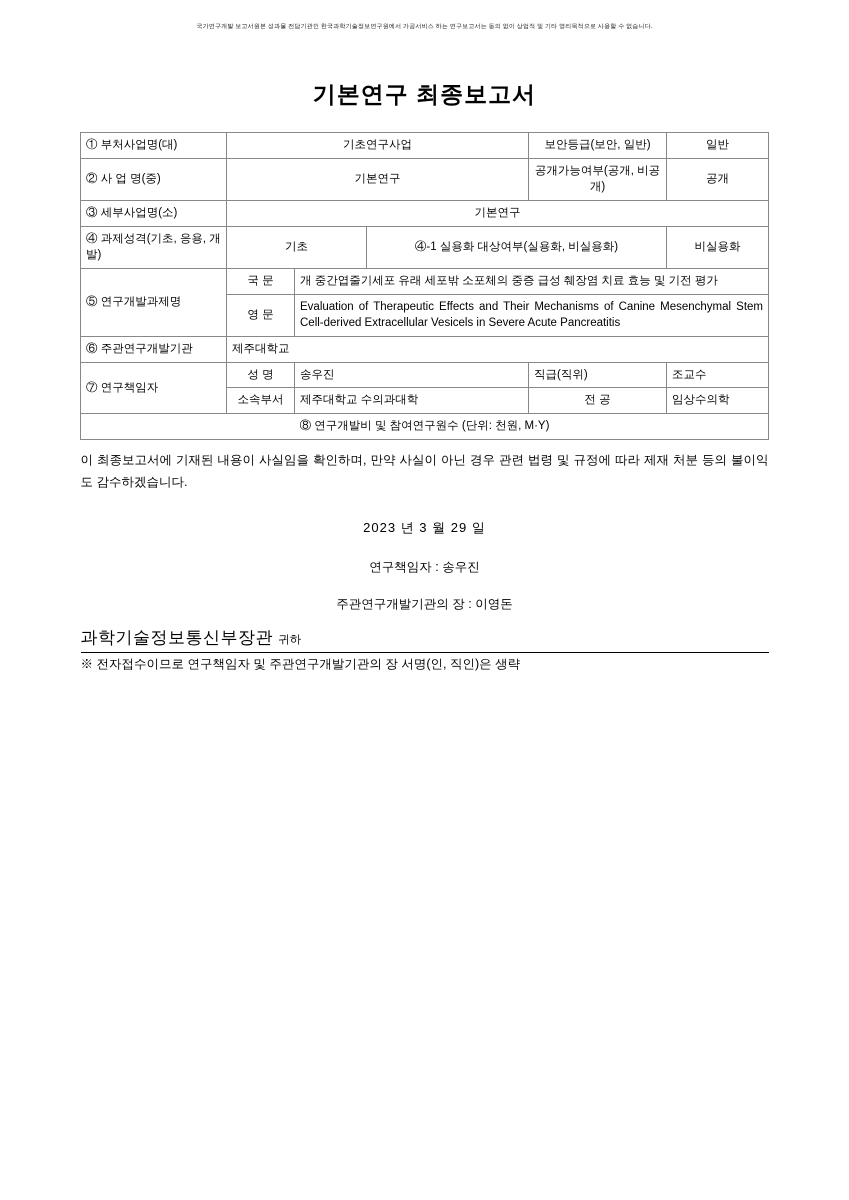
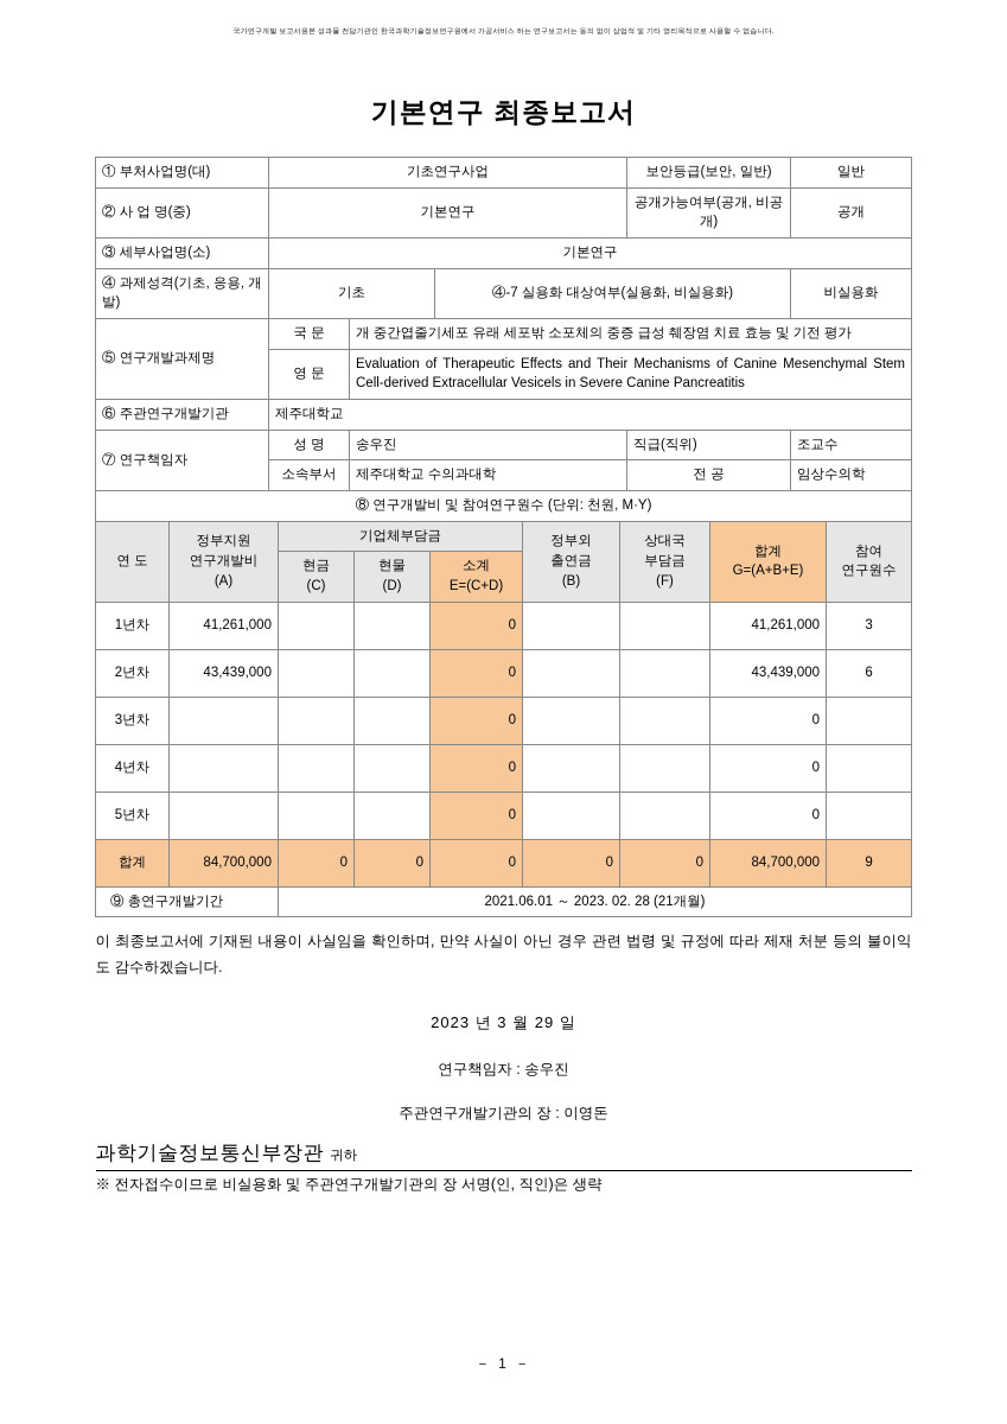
  기본연구 최종보고서
  ① 부처사업명(대)	기초연구사업	보안등급(보안, 일반)	일반
  ② 사 업 명(중)	기본연구	공개가능여부(공개, 비공개)	공개
  ③ 세부사업명(소)	기본연구
- ④ 과제성격(기초, 응용, 개발)	기초	④-1 실용화 대상여부(실용화, 비실용화)	비실용화
+ ④ 과제성격(기초, 응용, 개발)	기초	④-7 실용화 대상여부(실용화, 비실용화)	비실용화
  ⑤ 연구개발과제명	국 문	개 중간엽줄기세포 유래 세포밖 소포체의 중증 급성 췌장염 치료 효능 및 기전 평가
- 영 문	Evaluation of Therapeutic Effects and Their Mechanisms of Canine Mesenchymal Stem Cell-derived Extracellular Vesicels in Severe Acute Pancreatitis
+ 영 문	Evaluation of Therapeutic Effects and Their Mechanisms of Canine Mesenchymal Stem Cell-derived Extracellular Vesicels in Severe Canine Pancreatitis
  ⑥ 주관연구개발기관	제주대학교
  ⑦ 연구책임자	성 명	송우진	직급(직위)	조교수
  소속부서	제주대학교 수의과대학	전 공	임상수의학
  ⑧ 연구개발비 및 참여연구원수 (단위: 천원, M·Y)
+ 연 도	정부지원 연구개발비 (A)	기업체부담금	정부외 출연금 (B)	상대국 부담금 (F)	합계 G=(A+B+E)	참여 연구원수
+ 현금 (C)	현물 (D)	소계 E=(C+D)
+ 1년차	41,261,000			0			41,261,000	3
+ 2년차	43,439,000			0			43,439,000	6
+ 3년차				0			0
+ 4년차				0			0
+ 5년차				0			0
+ 합계	84,700,000	0	0	0	0	0	84,700,000	9
+ ⑨ 총연구개발기간	2021.06.01 ～ 2023. 02. 28 (21개월)
  이 최종보고서에 기재된 내용이 사실임을 확인하며, 만약 사실이 아닌 경우 관련 법령 및 규정에 따라 제재 처분 등의 불이익도 감수하겠습니다.
  2023 년 3 월 29 일
  연구책임자 : 송우진
  주관연구개발기관의 장 : 이영돈
  과학기술정보통신부장관 귀하
- ※ 전자접수이므로 연구책임자 및 주관연구개발기관의 장 서명(인, 직인)은 생략
+ ※ 전자접수이므로 비실용화 및 주관연구개발기관의 장 서명(인, 직인)은 생략
+ － 1 －
